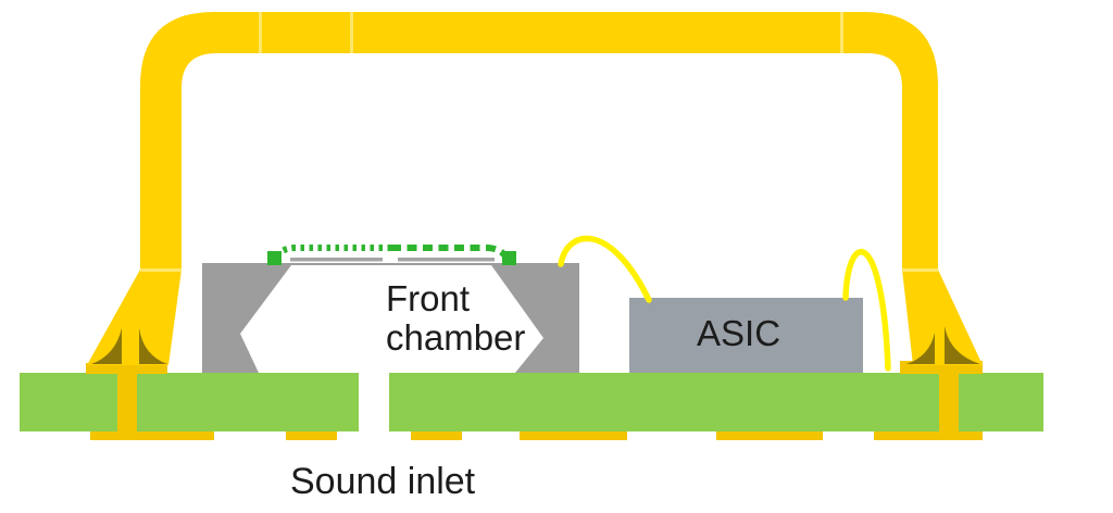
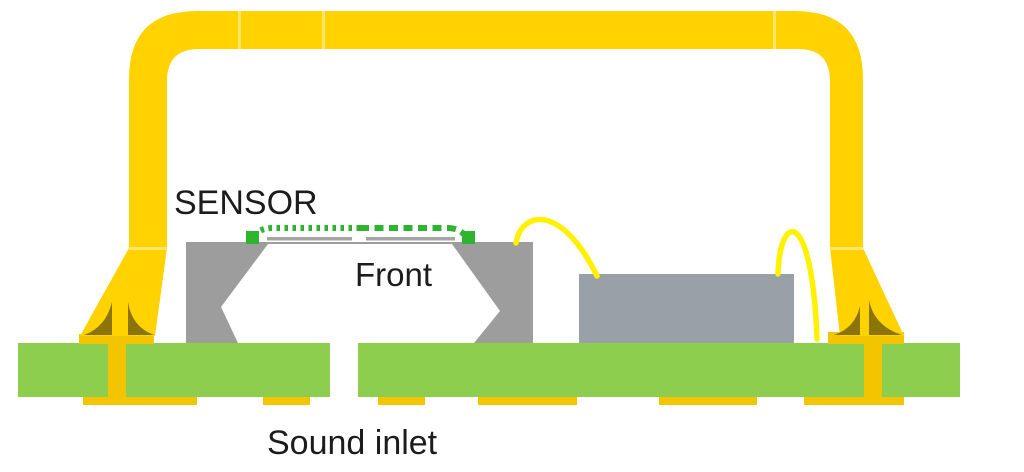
+ SENSOR
  Front
- chamber
- ASIC
  Sound inlet
